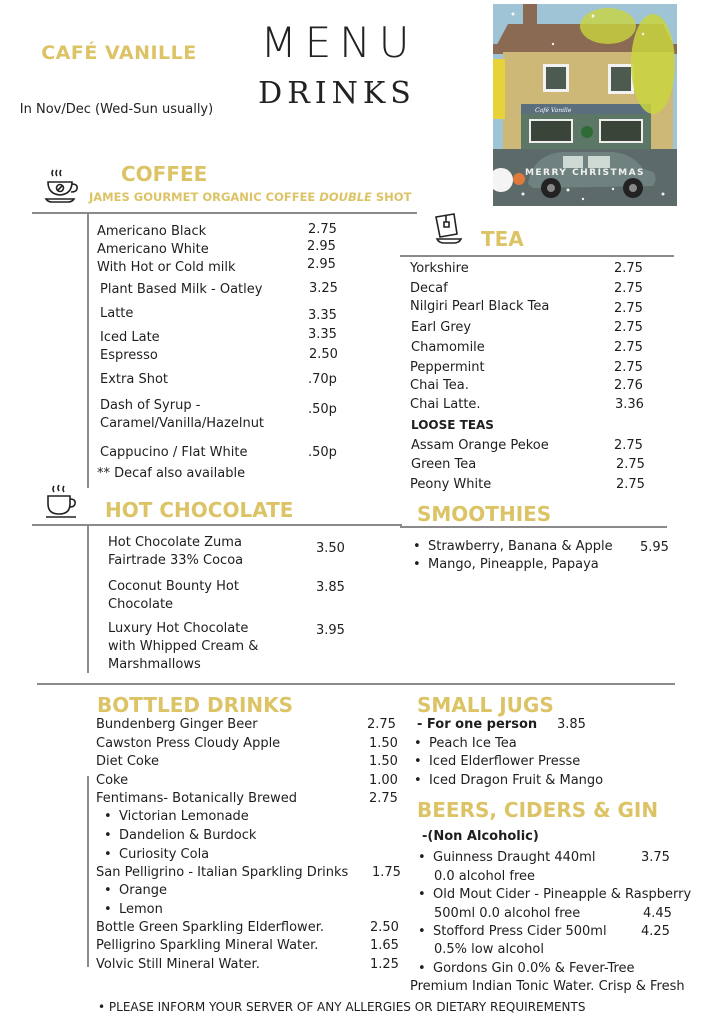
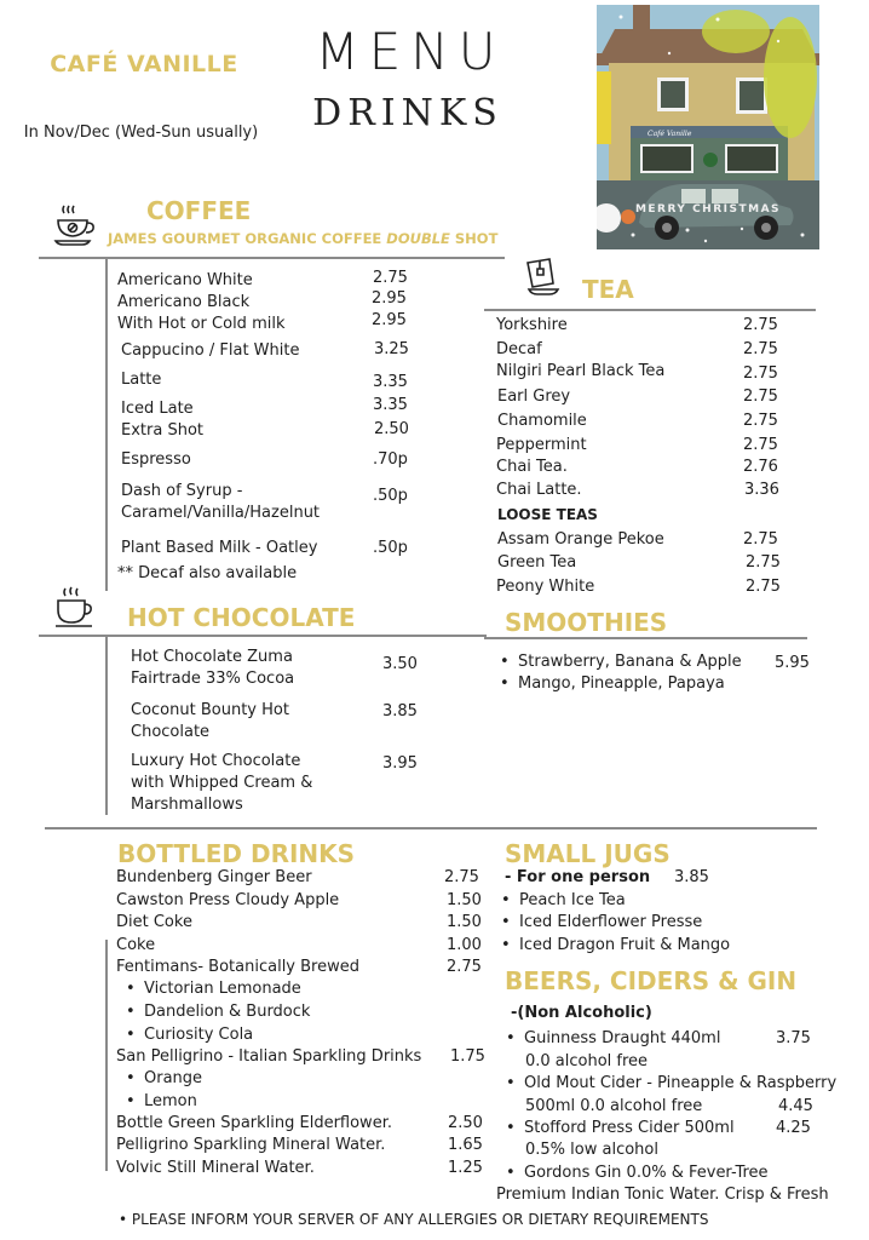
  CAFÉ VANILLE
  In Nov/Dec (Wed-Sun usually)
  MENU
  DRINKS
  MERRY CHRISTMAS
  COFFEE
  JAMES GOURMET ORGANIC COFFEE DOUBLE SHOT
- Americano Black
+ Americano White
  2.75
- Americano White
+ Americano Black
  2.95
  With Hot or Cold milk
  2.95
- Plant Based Milk - Oatley
+ Cappucino / Flat White
  3.25
  Latte
  3.35
  Iced Late
  3.35
- Espresso
+ Extra Shot
  2.50
- Extra Shot
+ Espresso
  .70p
  Dash of Syrup -
  Caramel/Vanilla/Hazelnut
  .50p
- Cappucino / Flat White
+ Plant Based Milk - Oatley
  .50p
  ** Decaf also available
  TEA
  Yorkshire
  2.75
  Decaf
  2.75
  Nilgiri Pearl Black Tea
  2.75
  Earl Grey
  2.75
  Chamomile
  2.75
  Peppermint
  2.75
  Chai Tea.
  2.76
  Chai Latte.
  3.36
  LOOSE TEAS
  Assam Orange Pekoe
  2.75
  Green Tea
  2.75
  Peony White
  2.75
  HOT CHOCOLATE
  Hot Chocolate Zuma
  Fairtrade 33% Cocoa
  3.50
  Coconut Bounty Hot
  Chocolate
  3.85
  Luxury Hot Chocolate
  with Whipped Cream &
  Marshmallows
  3.95
  SMOOTHIES
  Strawberry, Banana & Apple
  5.95
  Mango, Pineapple, Papaya
  BOTTLED DRINKS
  Bundenberg Ginger Beer
  2.75
  Cawston Press Cloudy Apple
  1.50
  Diet Coke
  1.50
  Coke
  1.00
  Fentimans- Botanically Brewed
  2.75
  Victorian Lemonade
  Dandelion & Burdock
  Curiosity Cola
  San Pelligrino - Italian Sparkling Drinks
  1.75
  Orange
  Lemon
  Bottle Green Sparkling Elderflower.
  2.50
  Pelligrino Sparkling Mineral Water.
  1.65
  Volvic Still Mineral Water.
  1.25
  SMALL JUGS
  - For one person
  3.85
  Peach Ice Tea
  Iced Elderflower Presse
  Iced Dragon Fruit & Mango
  BEERS, CIDERS & GIN
  -(Non Alcoholic)
  Guinness Draught 440ml
  3.75
  0.0 alcohol free
  Old Mout Cider - Pineapple & Raspberry
  500ml 0.0 alcohol free
  4.45
  Stofford Press Cider 500ml
  4.25
  0.5% low alcohol
  Gordons Gin 0.0% & Fever-Tree
  Premium Indian Tonic Water. Crisp & Fresh
  • PLEASE INFORM YOUR SERVER OF ANY ALLERGIES OR DIETARY REQUIREMENTS
